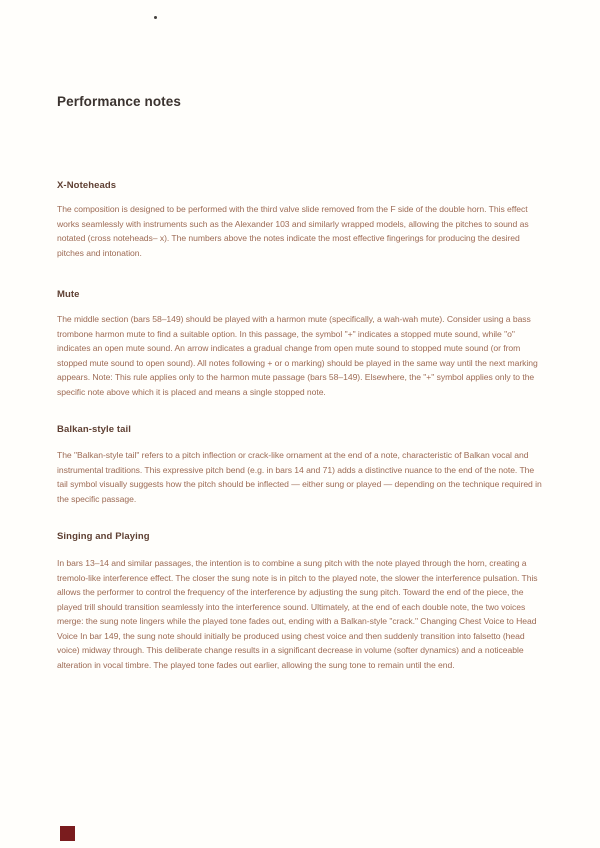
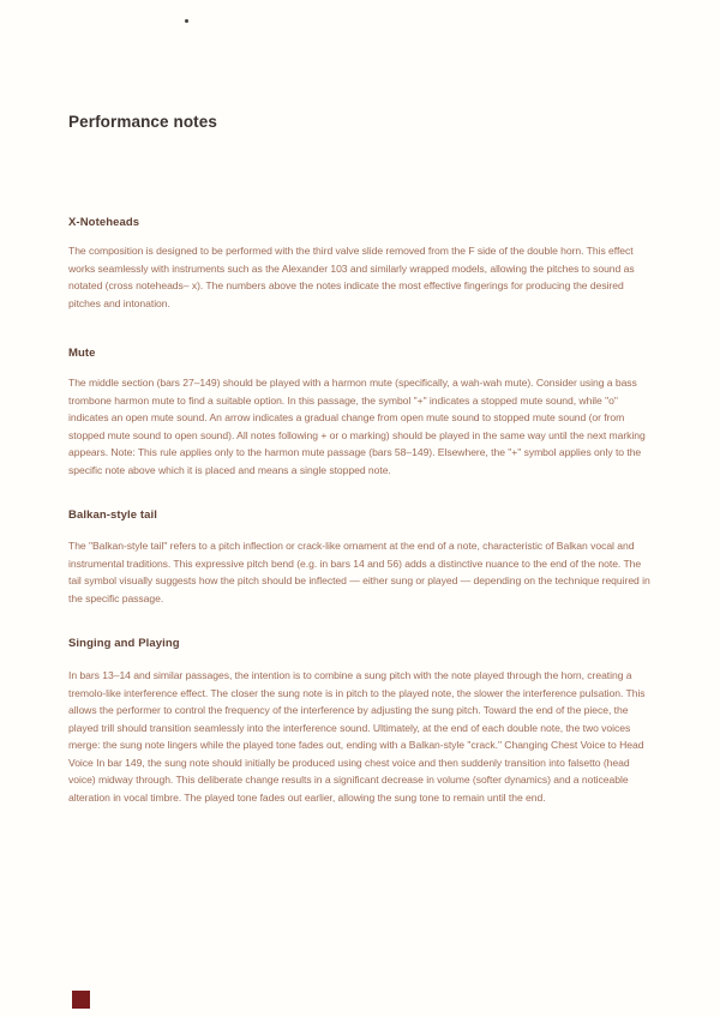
  Performance notes
  X-Noteheads
  The composition is designed to be performed with the third valve slide removed from the F side of the double horn. This effect works seamlessly with instruments such as the Alexander 103 and similarly wrapped models, allowing the pitches to sound as notated (cross noteheads– x). The numbers above the notes indicate the most effective fingerings for producing the desired pitches and intonation.
  Mute
- The middle section (bars 58–149) should be played with a harmon mute (specifically, a wah-wah mute). Consider using a bass trombone harmon mute to find a suitable option. In this passage, the symbol "+" indicates a stopped mute sound, while "o" indicates an open mute sound. An arrow indicates a gradual change from open mute sound to stopped mute sound (or from stopped mute sound to open sound). All notes following + or o marking) should be played in the same way until the next marking appears. Note: This rule applies only to the harmon mute passage (bars 58–149). Elsewhere, the "+" symbol applies only to the specific note above which it is placed and means a single stopped note.
+ The middle section (bars 27–149) should be played with a harmon mute (specifically, a wah-wah mute). Consider using a bass trombone harmon mute to find a suitable option. In this passage, the symbol "+" indicates a stopped mute sound, while "o" indicates an open mute sound. An arrow indicates a gradual change from open mute sound to stopped mute sound (or from stopped mute sound to open sound). All notes following + or o marking) should be played in the same way until the next marking appears. Note: This rule applies only to the harmon mute passage (bars 58–149). Elsewhere, the "+" symbol applies only to the specific note above which it is placed and means a single stopped note.
  Balkan-style tail
- The "Balkan-style tail" refers to a pitch inflection or crack-like ornament at the end of a note, characteristic of Balkan vocal and instrumental traditions. This expressive pitch bend (e.g. in bars 14 and 71) adds a distinctive nuance to the end of the note. The tail symbol visually suggests how the pitch should be inflected — either sung or played — depending on the technique required in the specific passage.
+ The "Balkan-style tail" refers to a pitch inflection or crack-like ornament at the end of a note, characteristic of Balkan vocal and instrumental traditions. This expressive pitch bend (e.g. in bars 14 and 56) adds a distinctive nuance to the end of the note. The tail symbol visually suggests how the pitch should be inflected — either sung or played — depending on the technique required in the specific passage.
  Singing and Playing
  In bars 13–14 and similar passages, the intention is to combine a sung pitch with the note played through the horn, creating a tremolo-like interference effect. The closer the sung note is in pitch to the played note, the slower the interference pulsation. This allows the performer to control the frequency of the interference by adjusting the sung pitch. Toward the end of the piece, the played trill should transition seamlessly into the interference sound. Ultimately, at the end of each double note, the two voices merge: the sung note lingers while the played tone fades out, ending with a Balkan-style "crack." Changing Chest Voice to Head Voice In bar 149, the sung note should initially be produced using chest voice and then suddenly transition into falsetto (head voice) midway through. This deliberate change results in a significant decrease in volume (softer dynamics) and a noticeable alteration in vocal timbre. The played tone fades out earlier, allowing the sung tone to remain until the end.
